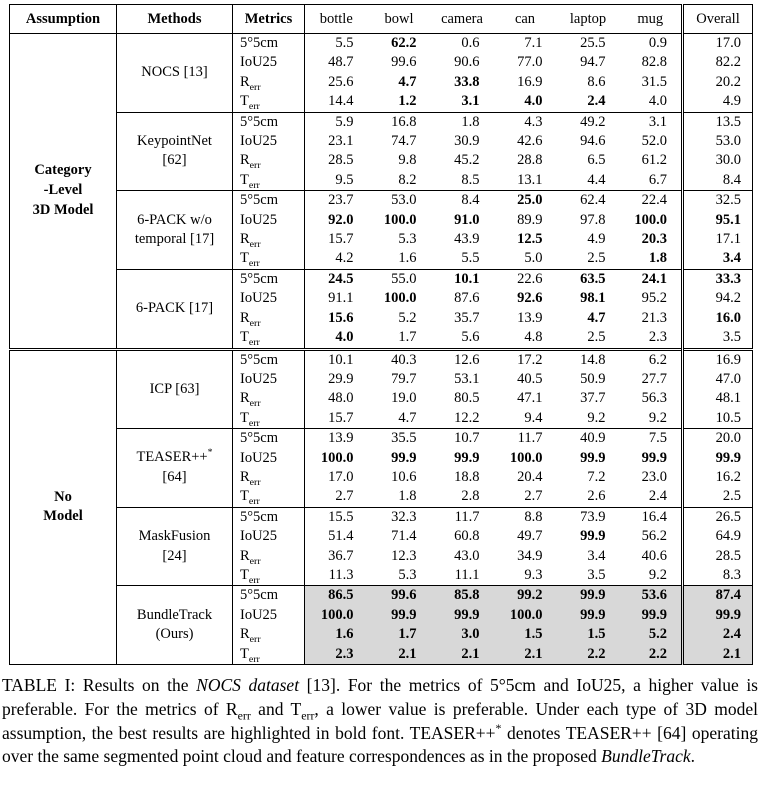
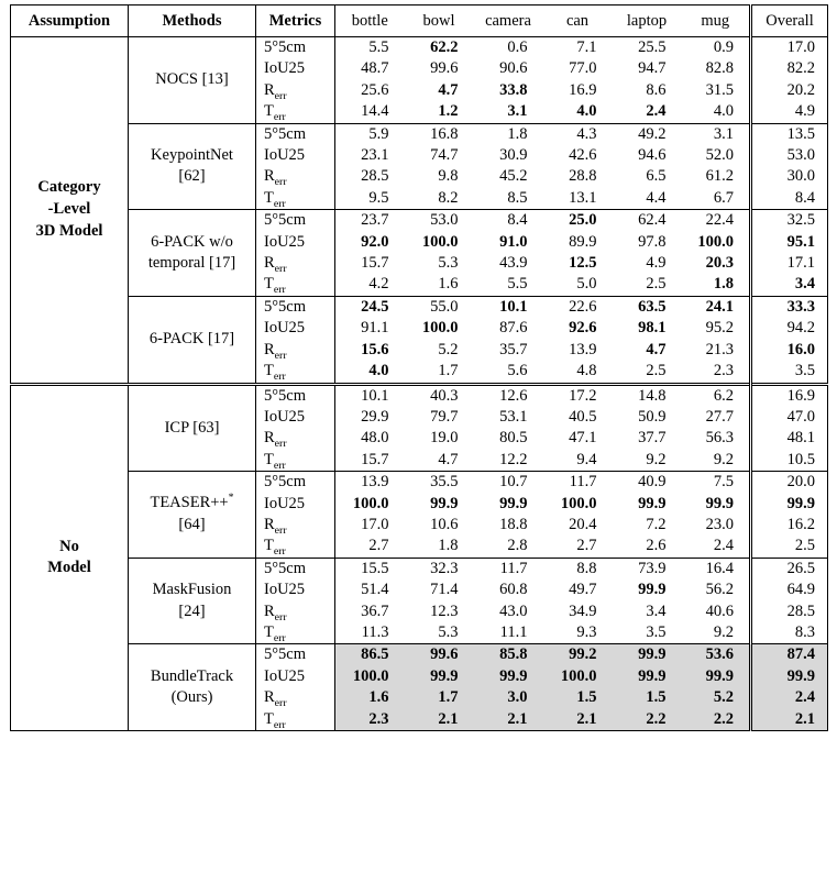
  Assumption	Methods	Metrics	bottle	bowl	camera	can	laptop	mug	Overall
  Category-Level3D Model	NOCS [13]	5°5cm	5.5	62.2	0.6	7.1	25.5	0.9	17.0
  IoU25	48.7	99.6	90.6	77.0	94.7	82.8	82.2
  Rerr	25.6	4.7	33.8	16.9	8.6	31.5	20.2
  Terr	14.4	1.2	3.1	4.0	2.4	4.0	4.9
  KeypointNet[62]	5°5cm	5.9	16.8	1.8	4.3	49.2	3.1	13.5
  IoU25	23.1	74.7	30.9	42.6	94.6	52.0	53.0
  Rerr	28.5	9.8	45.2	28.8	6.5	61.2	30.0
  Terr	9.5	8.2	8.5	13.1	4.4	6.7	8.4
  6-PACK w/otemporal [17]	5°5cm	23.7	53.0	8.4	25.0	62.4	22.4	32.5
  IoU25	92.0	100.0	91.0	89.9	97.8	100.0	95.1
  Rerr	15.7	5.3	43.9	12.5	4.9	20.3	17.1
  Terr	4.2	1.6	5.5	5.0	2.5	1.8	3.4
  6-PACK [17]	5°5cm	24.5	55.0	10.1	22.6	63.5	24.1	33.3
  IoU25	91.1	100.0	87.6	92.6	98.1	95.2	94.2
  Rerr	15.6	5.2	35.7	13.9	4.7	21.3	16.0
  Terr	4.0	1.7	5.6	4.8	2.5	2.3	3.5
  NoModel	ICP [63]	5°5cm	10.1	40.3	12.6	17.2	14.8	6.2	16.9
  IoU25	29.9	79.7	53.1	40.5	50.9	27.7	47.0
  Rerr	48.0	19.0	80.5	47.1	37.7	56.3	48.1
  Terr	15.7	4.7	12.2	9.4	9.2	9.2	10.5
  TEASER++*[64]	5°5cm	13.9	35.5	10.7	11.7	40.9	7.5	20.0
  IoU25	100.0	99.9	99.9	100.0	99.9	99.9	99.9
  Rerr	17.0	10.6	18.8	20.4	7.2	23.0	16.2
  Terr	2.7	1.8	2.8	2.7	2.6	2.4	2.5
  MaskFusion[24]	5°5cm	15.5	32.3	11.7	8.8	73.9	16.4	26.5
  IoU25	51.4	71.4	60.8	49.7	99.9	56.2	64.9
  Rerr	36.7	12.3	43.0	34.9	3.4	40.6	28.5
  Terr	11.3	5.3	11.1	9.3	3.5	9.2	8.3
  BundleTrack(Ours)	5°5cm	86.5	99.6	85.8	99.2	99.9	53.6	87.4
  IoU25	100.0	99.9	99.9	100.0	99.9	99.9	99.9
  Rerr	1.6	1.7	3.0	1.5	1.5	5.2	2.4
  Terr	2.3	2.1	2.1	2.1	2.2	2.2	2.1
- TABLE I: Results on the NOCS dataset [13]. For the metrics of 5°5cm and IoU25, a higher value is preferable. For the metrics of Rerr and Terr, a lower value is preferable. Under each type of 3D model assumption, the best results are highlighted in bold font. TEASER++* denotes TEASER++ [64] operating over the same segmented point cloud and feature correspondences as in the proposed BundleTrack.
